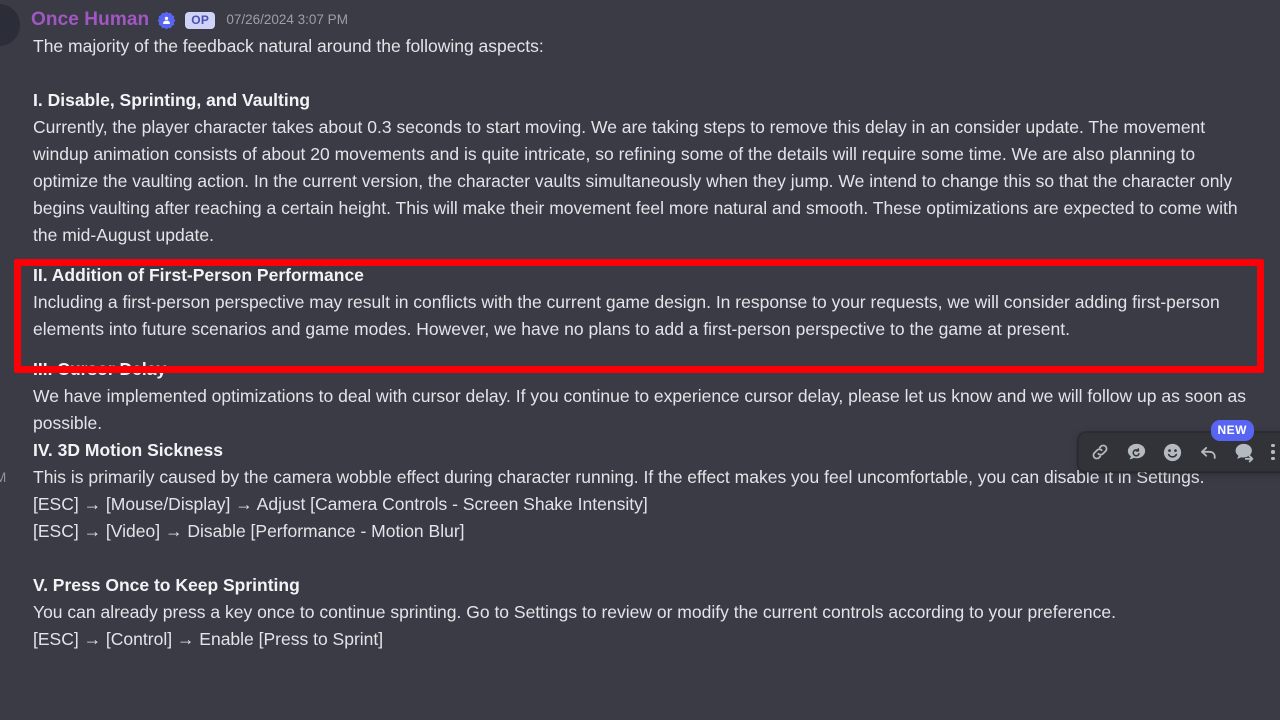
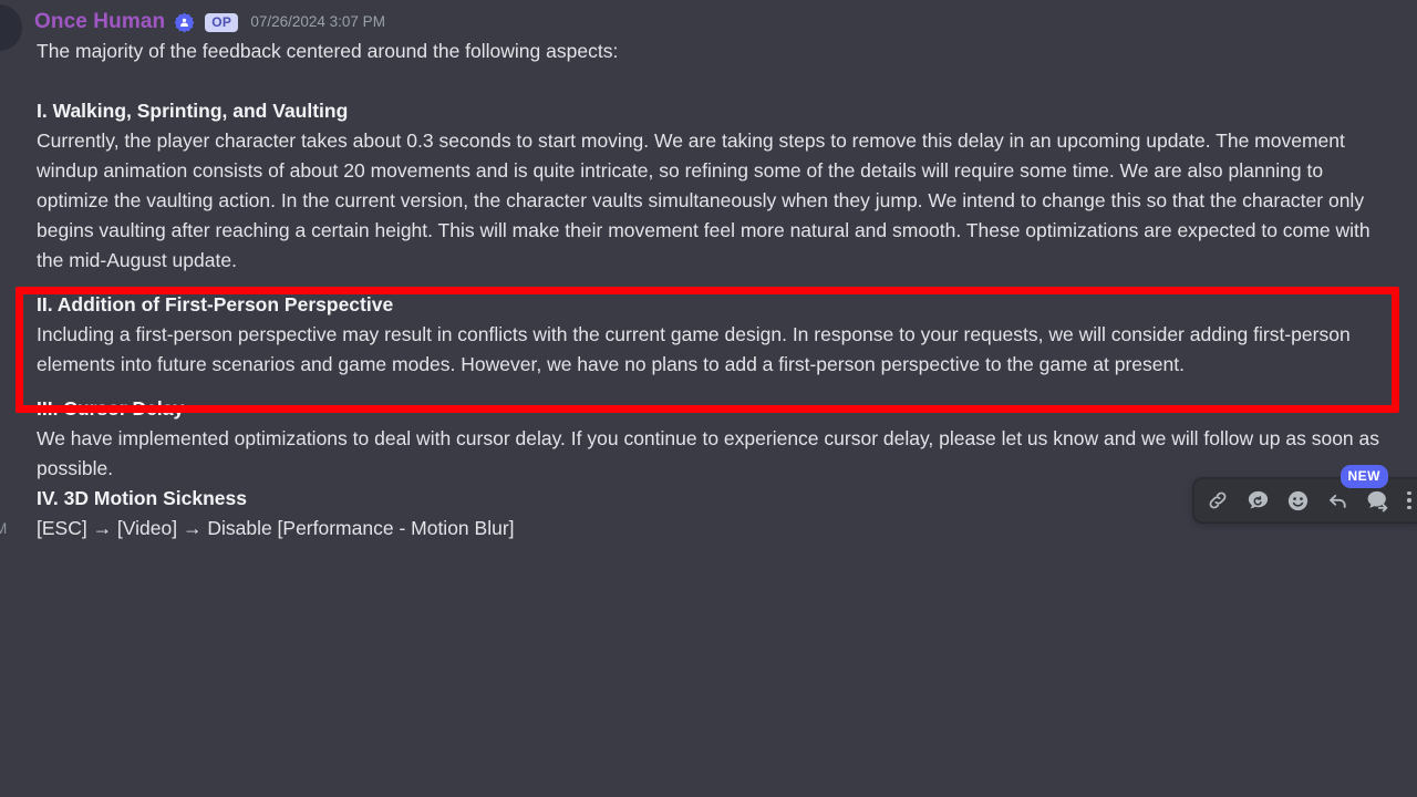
  Once Human
  OP
  07/26/2024 3:07 PM
- The majority of the feedback natural around the following aspects:
+ The majority of the feedback centered around the following aspects:
- I. Disable, Sprinting, and Vaulting
+ I. Walking, Sprinting, and Vaulting
- Currently, the player character takes about 0.3 seconds to start moving. We are taking steps to remove this delay in an consider update. The movement windup animation consists of about 20 movements and is quite intricate, so refining some of the details will require some time. We are also planning to optimize the vaulting action. In the current version, the character vaults simultaneously when they jump. We intend to change this so that the character only begins vaulting after reaching a certain height. This will make their movement feel more natural and smooth. These optimizations are expected to come with the mid-August update.
+ Currently, the player character takes about 0.3 seconds to start moving. We are taking steps to remove this delay in an upcoming update. The movement windup animation consists of about 20 movements and is quite intricate, so refining some of the details will require some time. We are also planning to optimize the vaulting action. In the current version, the character vaults simultaneously when they jump. We intend to change this so that the character only begins vaulting after reaching a certain height. This will make their movement feel more natural and smooth. These optimizations are expected to come with the mid-August update.
- II. Addition of First-Person Performance
+ II. Addition of First-Person Perspective
  Including a first-person perspective may result in conflicts with the current game design. In response to your requests, we will consider adding first-person elements into future scenarios and game modes. However, we have no plans to add a first-person perspective to the game at present.
  III. Cursor Delay
  We have implemented optimizations to deal with cursor delay. If you continue to experience cursor delay, please let us know and we will follow up as soon as possible.
  IV. 3D Motion Sickness
- This is primarily caused by the camera wobble effect during character running. If the effect makes you feel uncomfortable, you can disable it in Settings.
- [ESC] → [Mouse/Display] → Adjust [Camera Controls - Screen Shake Intensity]
  [ESC] → [Video] → Disable [Performance - Motion Blur]
- V. Press Once to Keep Sprinting
- You can already press a key once to continue sprinting. Go to Settings to review or modify the current controls according to your preference.
- [ESC] → [Control] → Enable [Press to Sprint]
  NEW
